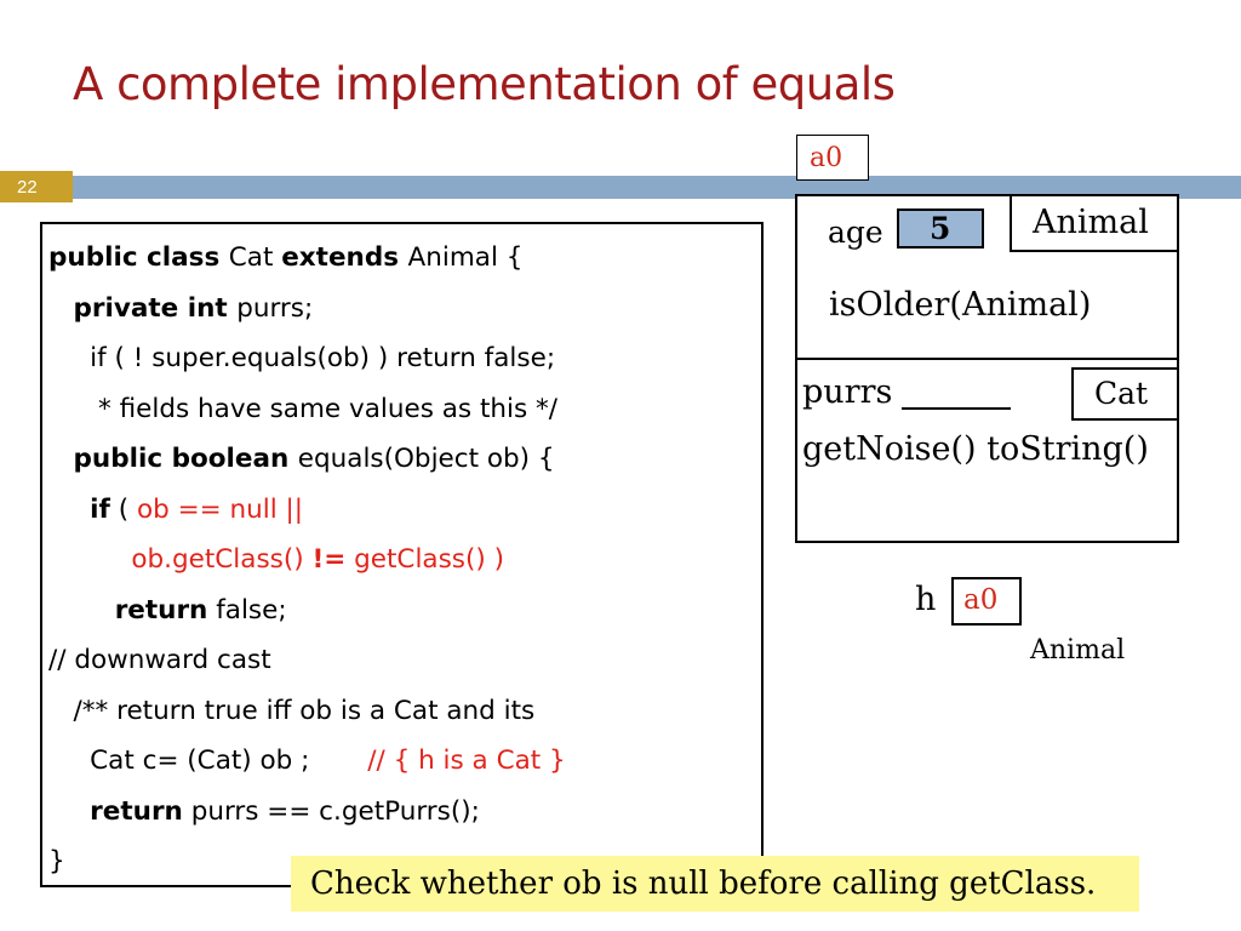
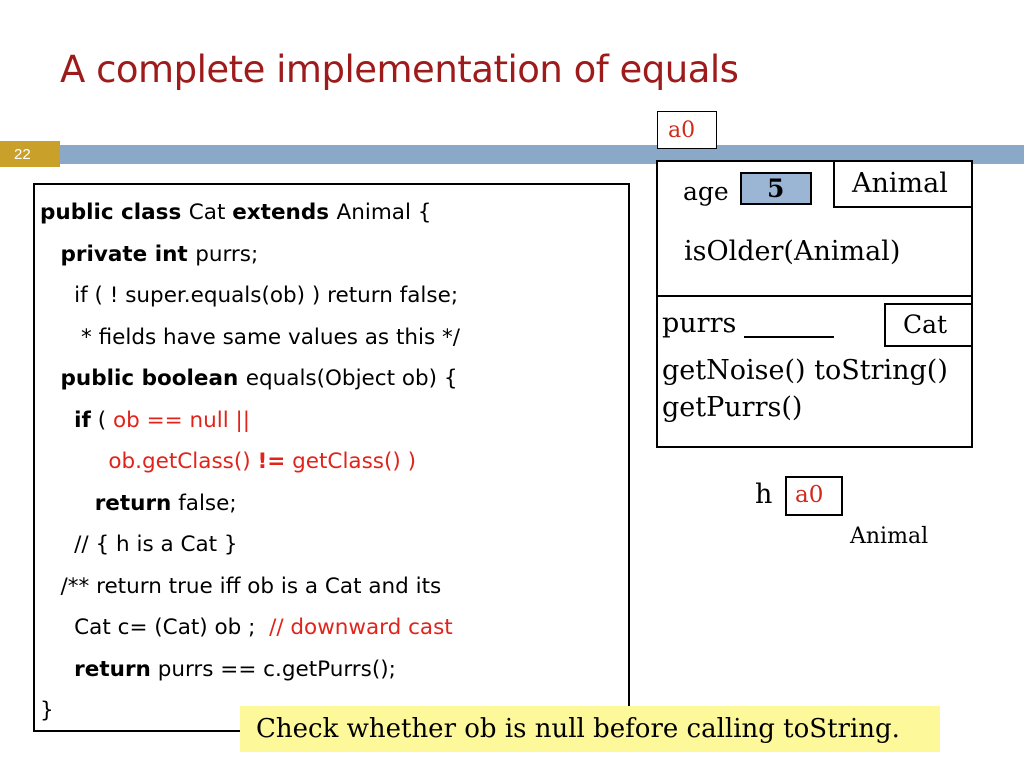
  A complete implementation of equals
  22
  public class Cat extends Animal {
  private int purrs;
  if ( ! super.equals(ob) ) return false;
  * fields have same values as this */
  public boolean equals(Object ob) {
  if ( ob == null ||
  ob.getClass() != getClass() )
  return false;
- // downward cast
+ // { h is a Cat }
  /** return true iff ob is a Cat and its
- Cat c= (Cat) ob ; // { h is a Cat }
+ Cat c= (Cat) ob ; // downward cast
  return purrs == c.getPurrs();
  }
  a0
  Animal
  age
  5
  isOlder(Animal)
  Cat
  purrs
  getNoise() toString()
+ getPurrs()
  h
  a0
  Animal
- Check whether ob is null before calling getClass.
+ Check whether ob is null before calling toString.
